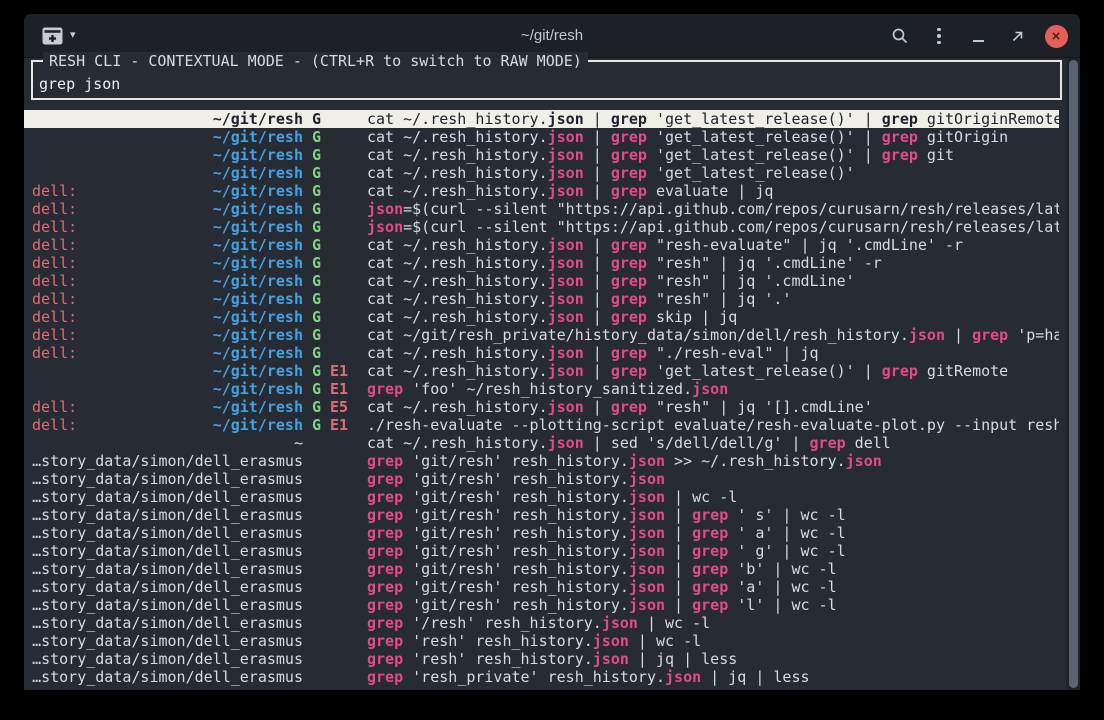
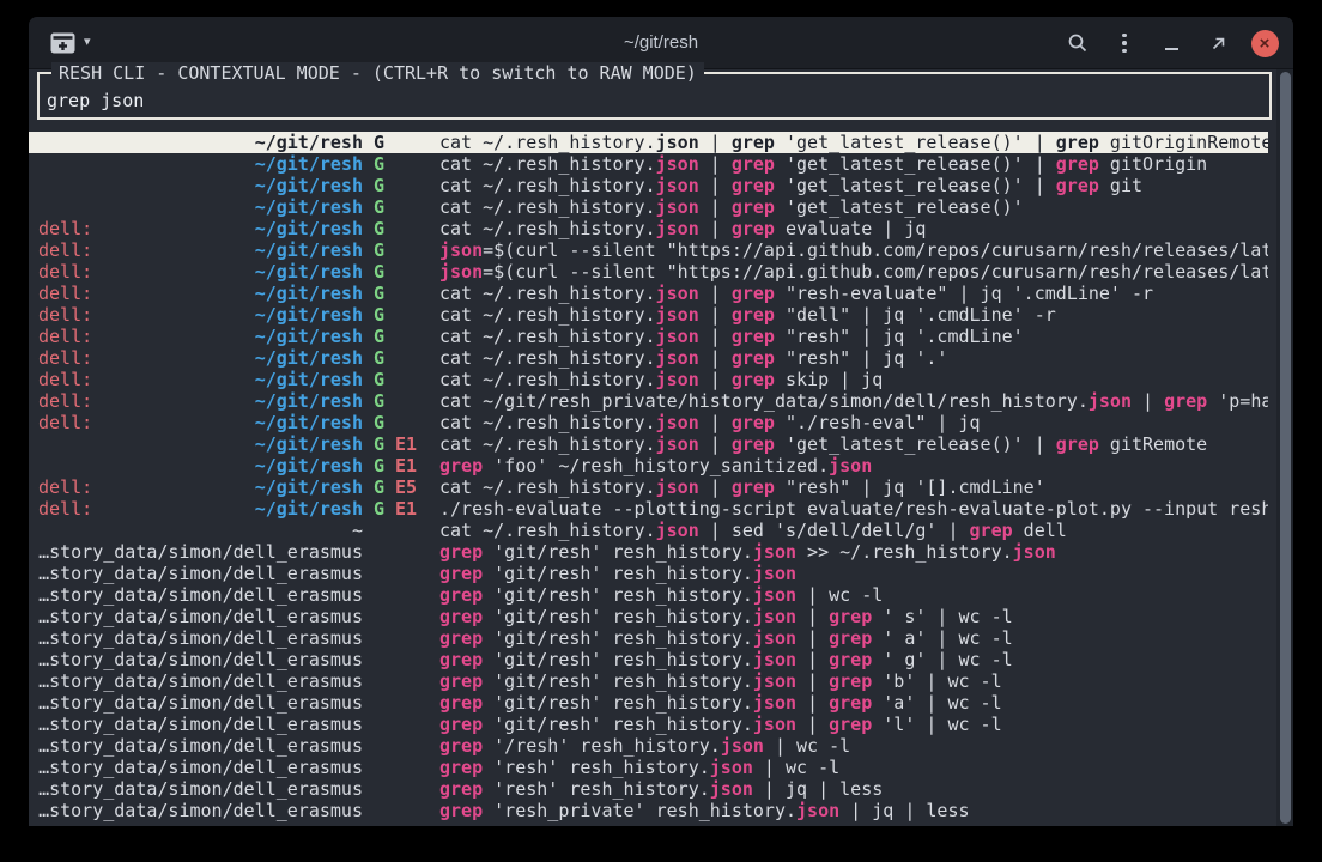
  ▾
  ~/git/resh
  ×
  RESH CLI - CONTEXTUAL MODE - (CTRL+R to switch to RAW MODE)
  grep json
  ~/git/resh
  G
  cat ~/.resh_history.json | grep 'get_latest_release()' | grep gitOriginRemote
  ~/git/resh
  G
  cat ~/.resh_history.json | grep 'get_latest_release()' | grep gitOrigin
  ~/git/resh
  G
  cat ~/.resh_history.json | grep 'get_latest_release()' | grep git
  ~/git/resh
  G
  cat ~/.resh_history.json | grep 'get_latest_release()'
  dell:
  ~/git/resh
  G
  cat ~/.resh_history.json | grep evaluate | jq
  dell:
  ~/git/resh
  G
  json=$(curl --silent "https://api.github.com/repos/curusarn/resh/releases/lat
  dell:
  ~/git/resh
  G
  json=$(curl --silent "https://api.github.com/repos/curusarn/resh/releases/lat
  dell:
  ~/git/resh
  G
  cat ~/.resh_history.json | grep "resh-evaluate" | jq '.cmdLine' -r
  dell:
  ~/git/resh
  G
- cat ~/.resh_history.json | grep "resh" | jq '.cmdLine' -r
+ cat ~/.resh_history.json | grep "dell" | jq '.cmdLine' -r
  dell:
  ~/git/resh
  G
  cat ~/.resh_history.json | grep "resh" | jq '.cmdLine'
  dell:
  ~/git/resh
  G
  cat ~/.resh_history.json | grep "resh" | jq '.'
  dell:
  ~/git/resh
  G
  cat ~/.resh_history.json | grep skip | jq
  dell:
  ~/git/resh
  G
  cat ~/git/resh_private/history_data/simon/dell/resh_history.json | grep 'p=ha
  dell:
  ~/git/resh
  G
  cat ~/.resh_history.json | grep "./resh-eval" | jq
  ~/git/resh
  G
  E1
  cat ~/.resh_history.json | grep 'get_latest_release()' | grep gitRemote
  ~/git/resh
  G
  E1
  grep 'foo' ~/resh_history_sanitized.json
  dell:
  ~/git/resh
  G
  E5
  cat ~/.resh_history.json | grep "resh" | jq '[].cmdLine'
  dell:
  ~/git/resh
  G
  E1
  ./resh-evaluate --plotting-script evaluate/resh-evaluate-plot.py --input resh
  ~
  cat ~/.resh_history.json | sed 's/dell/dell/g' | grep dell
  …story_data/simon/dell_erasmus
  grep 'git/resh' resh_history.json >> ~/.resh_history.json
  …story_data/simon/dell_erasmus
  grep 'git/resh' resh_history.json
  …story_data/simon/dell_erasmus
  grep 'git/resh' resh_history.json | wc -l
  …story_data/simon/dell_erasmus
  grep 'git/resh' resh_history.json | grep ' s' | wc -l
  …story_data/simon/dell_erasmus
  grep 'git/resh' resh_history.json | grep ' a' | wc -l
  …story_data/simon/dell_erasmus
  grep 'git/resh' resh_history.json | grep ' g' | wc -l
  …story_data/simon/dell_erasmus
  grep 'git/resh' resh_history.json | grep 'b' | wc -l
  …story_data/simon/dell_erasmus
  grep 'git/resh' resh_history.json | grep 'a' | wc -l
  …story_data/simon/dell_erasmus
  grep 'git/resh' resh_history.json | grep 'l' | wc -l
  …story_data/simon/dell_erasmus
  grep '/resh' resh_history.json | wc -l
  …story_data/simon/dell_erasmus
  grep 'resh' resh_history.json | wc -l
  …story_data/simon/dell_erasmus
  grep 'resh' resh_history.json | jq | less
  …story_data/simon/dell_erasmus
  grep 'resh_private' resh_history.json | jq | less
